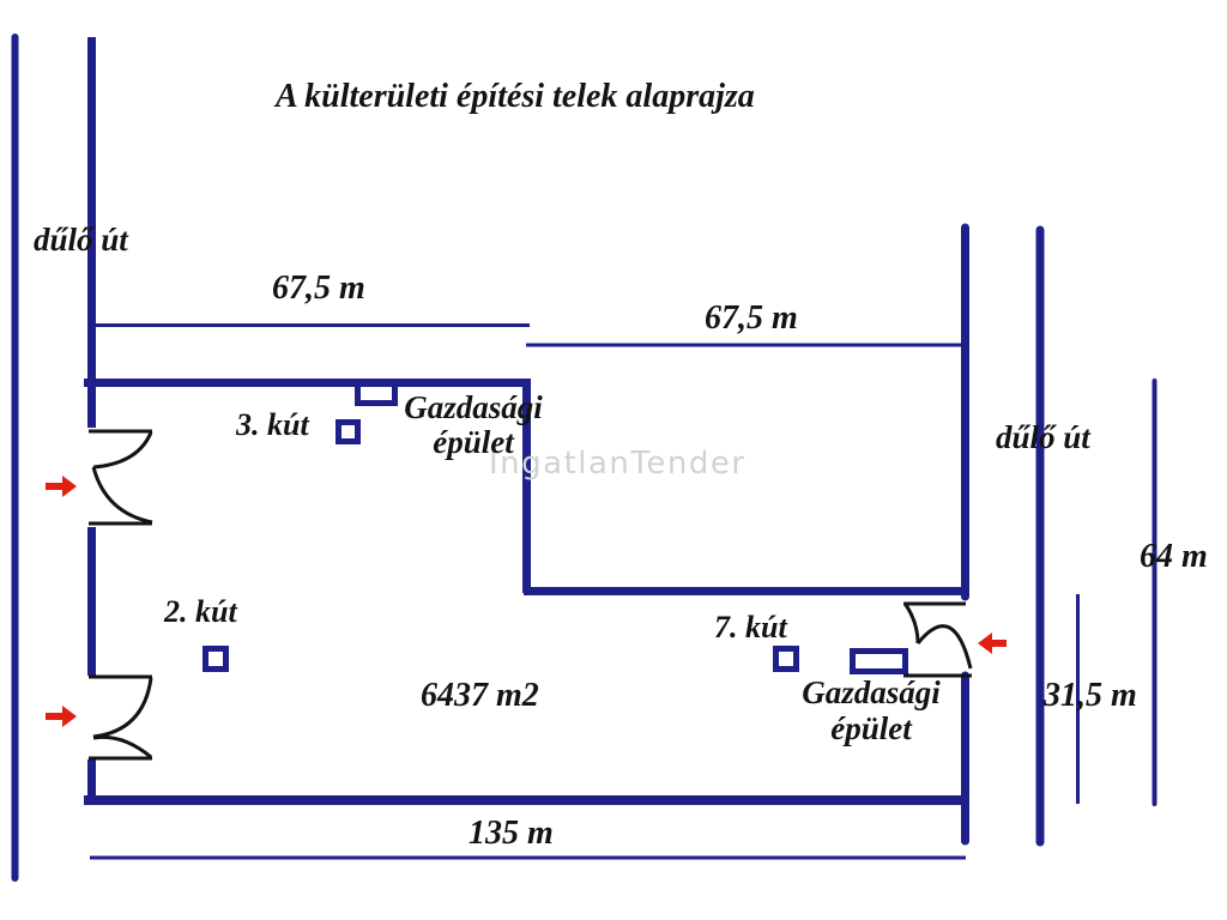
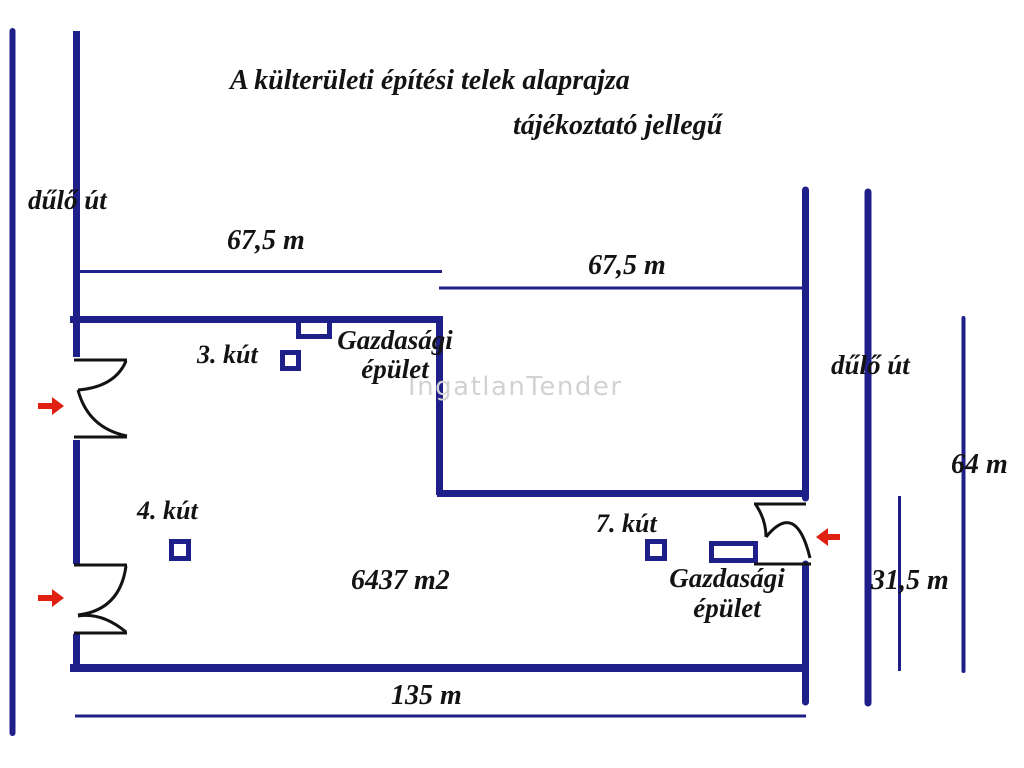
  IngatlanTender
  A külterületi építési telek alaprajza
+ tájékoztató jellegű
  dűlő út
  dűlő út
  67,5 m
  67,5 m
  64 m
  31,5 m
  135 m
  6437 m2
  3. kút
- 2. kút
+ 4. kút
  7. kút
  Gazdasági
  épület
  Gazdasági
  épület
